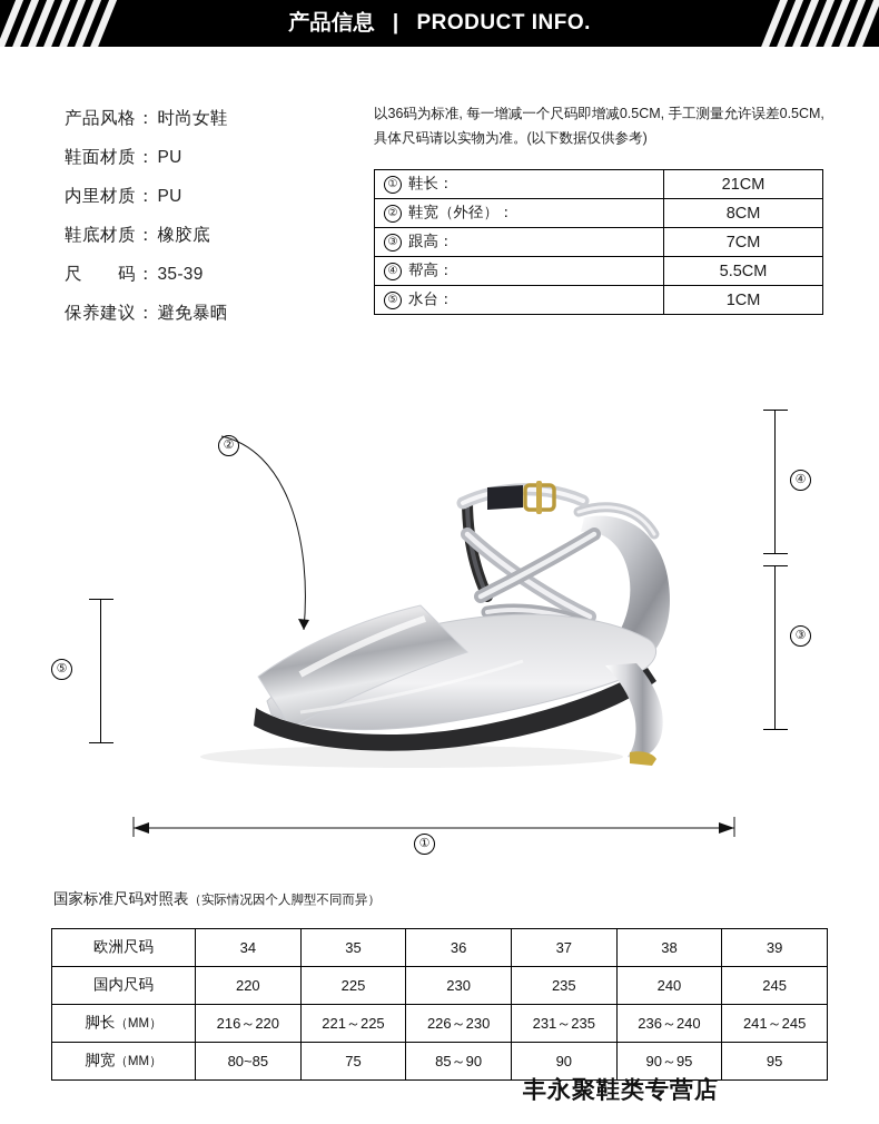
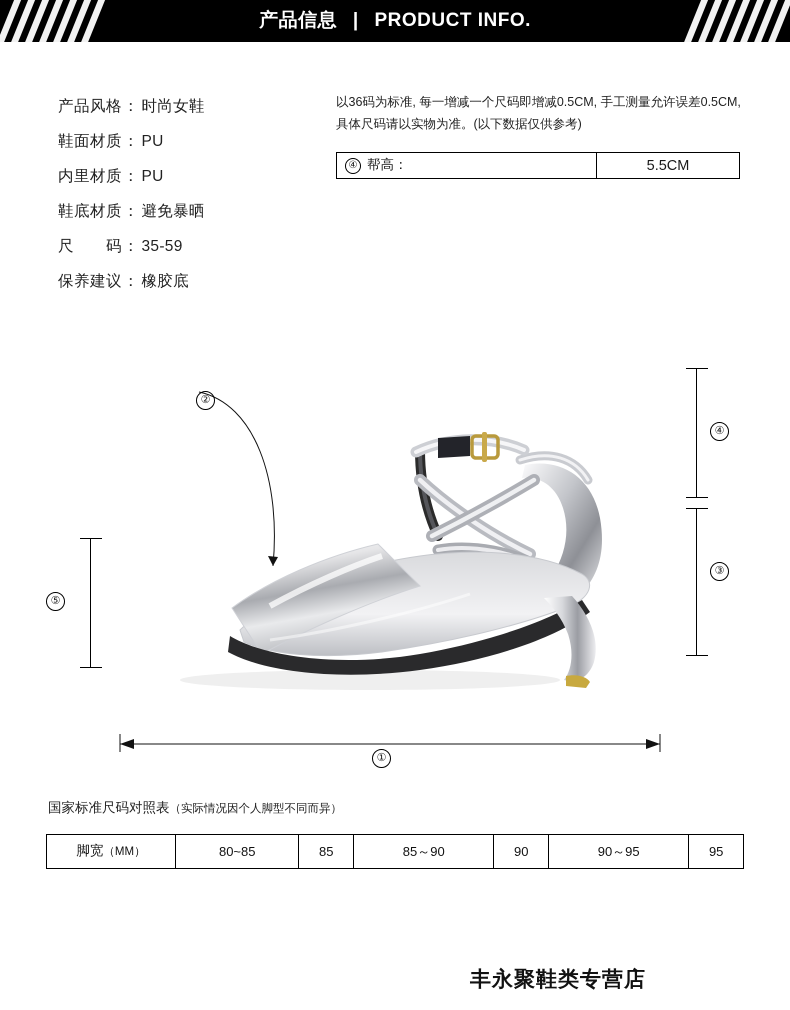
  产品信息 | PRODUCT INFO.
  产品风格
  ：
  时尚女鞋
  鞋面材质
  ：
  PU
  内里材质
  ：
  PU
  鞋底材质
  ：
- 橡胶底
+ 避免暴晒
  尺 码
  ：
- 35-39
+ 35-59
  保养建议
  ：
- 避免暴晒
+ 橡胶底
  以36码为标准, 每一增减一个尺码即增减0.5CM, 手工测量允许误差0.5CM, 具体尺码请以实物为准。(以下数据仅供参考)
- ① 鞋长：	21CM
- ② 鞋宽（外径）：	8CM
- ③ 跟高：	7CM
  ④ 帮高：	5.5CM
- ⑤ 水台：	1CM
  ②
  ④
  ③
  ⑤
  ①
  国家标准尺码对照表（实际情况因个人脚型不同而异）
- 欧洲尺码	34	35	36	37	38	39
- 国内尺码	220	225	230	235	240	245
- 脚长（MM）	216～220	221～225	226～230	231～235	236～240	241～245
- 脚宽（MM）	80~85	75	85～90	90	90～95	95
+ 脚宽（MM）	80~85	85	85～90	90	90～95	95
  丰永聚鞋类专营店
